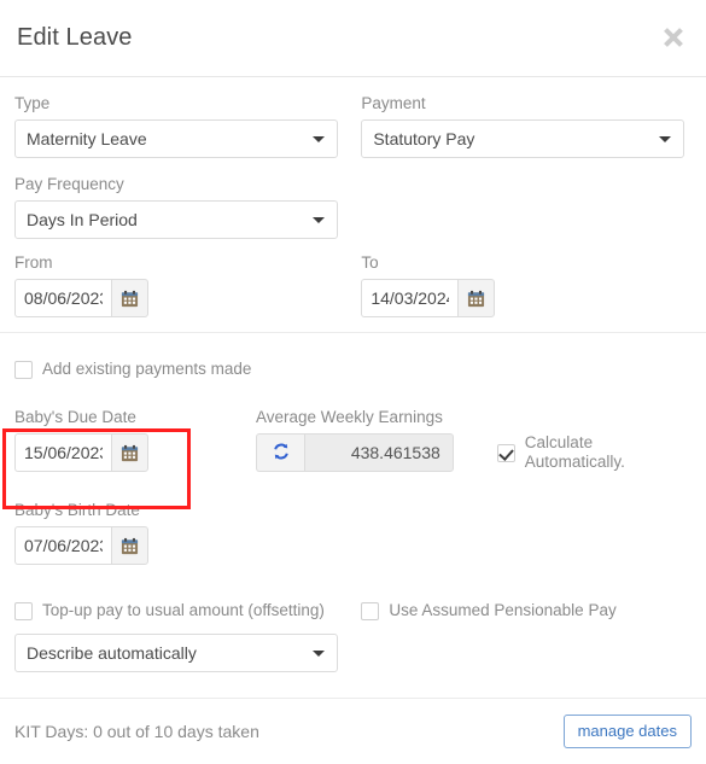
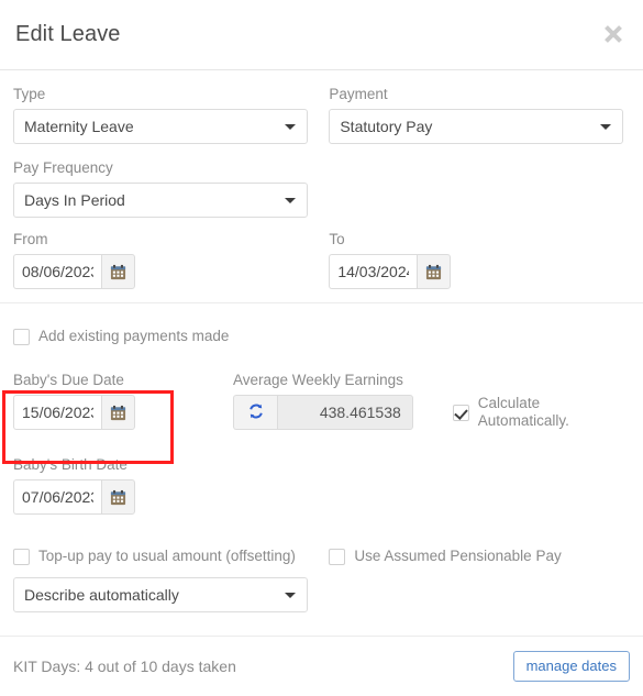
  Edit Leave
  Type
  Maternity Leave
  Payment
  Statutory Pay
  Pay Frequency
  Days In Period
  From
  08/06/202
  To
  14/03/202
  Add existing payments made
  Baby's Due Date
  15/06/202
  Average Weekly Earnings
  438.461538
  Calculate Automatically.
  Baby's Birth Date
  07/06/202
  Top-up pay to usual amount (offsetting)
  Use Assumed Pensionable Pay
  Describe automatically
- KIT Days: 0 out of 10 days taken
+ KIT Days: 4 out of 10 days taken
  manage dates
